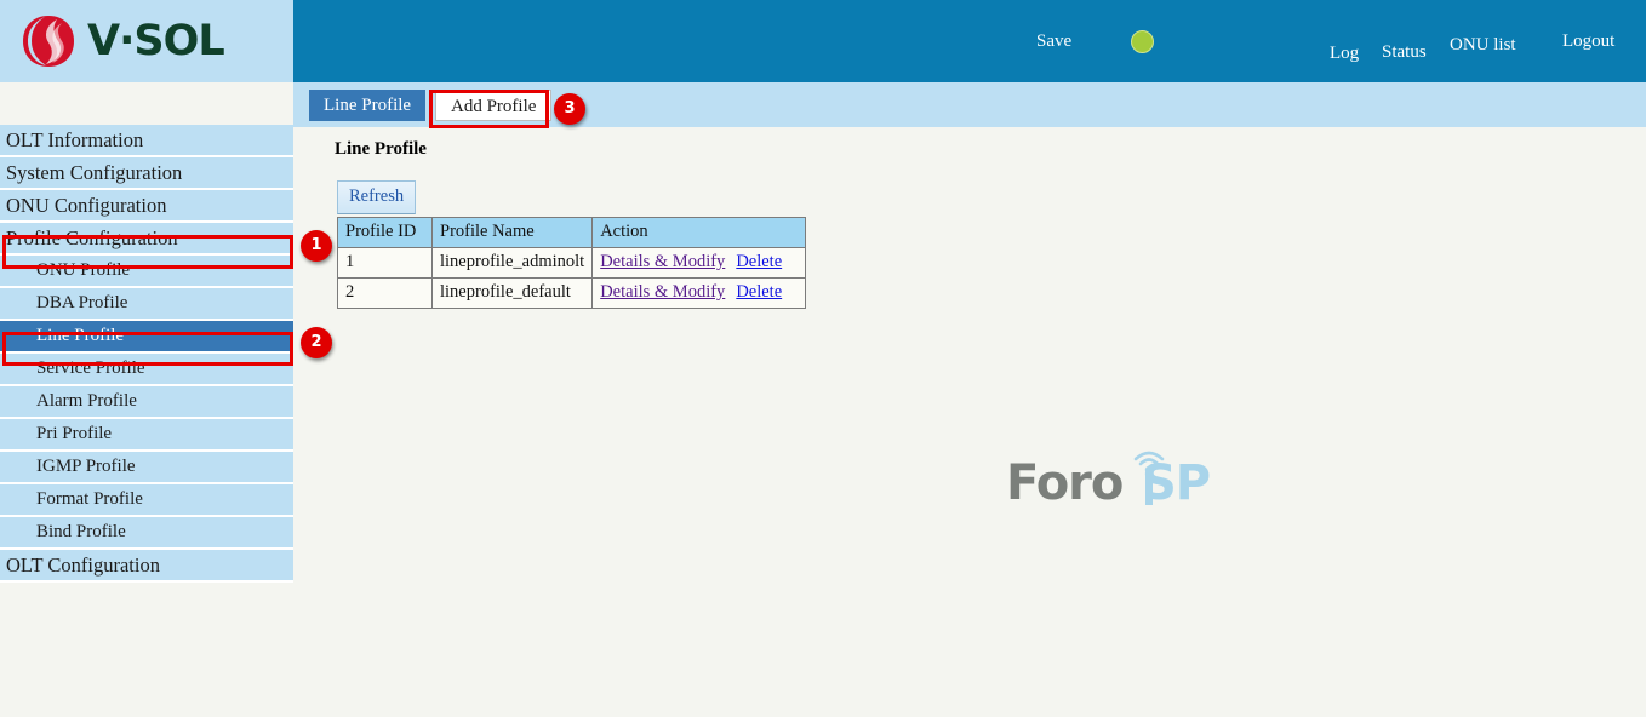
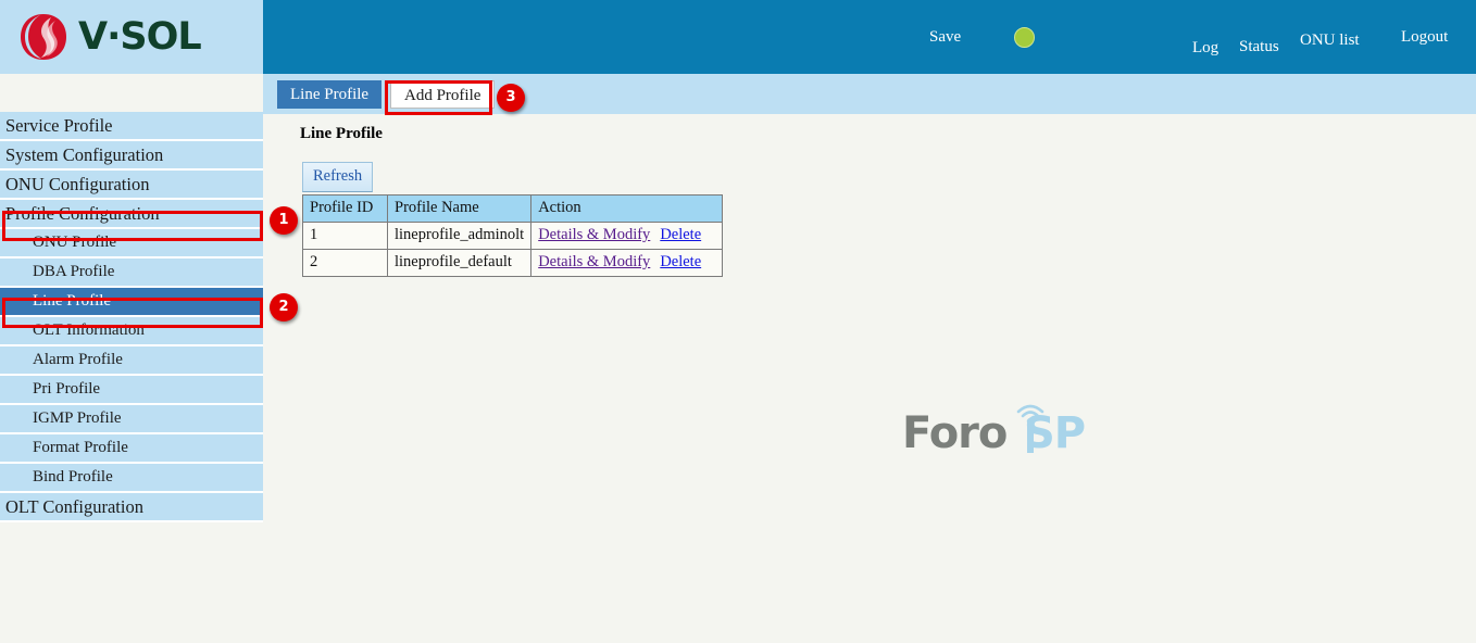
  V·SOL
  Save
  Log
  Status
  ONU list
  Logout
  Line Profile
  Add Profile
- OLT Information
+ Service Profile
  System Configuration
  ONU Configuration
  Profile Configuration
  ONU Profile
  DBA Profile
  Line Profile
- Service Profile
+ OLT Information
  Alarm Profile
  Pri Profile
  IGMP Profile
  Format Profile
  Bind Profile
  OLT Configuration
  Line Profile
  Refresh
  Profile ID	Profile Name	Action
  1	lineprofile_adminolt	Details & Modify Delete
  2	lineprofile_default	Details & Modify Delete
  Foro
  SP
  1
  2
  3
